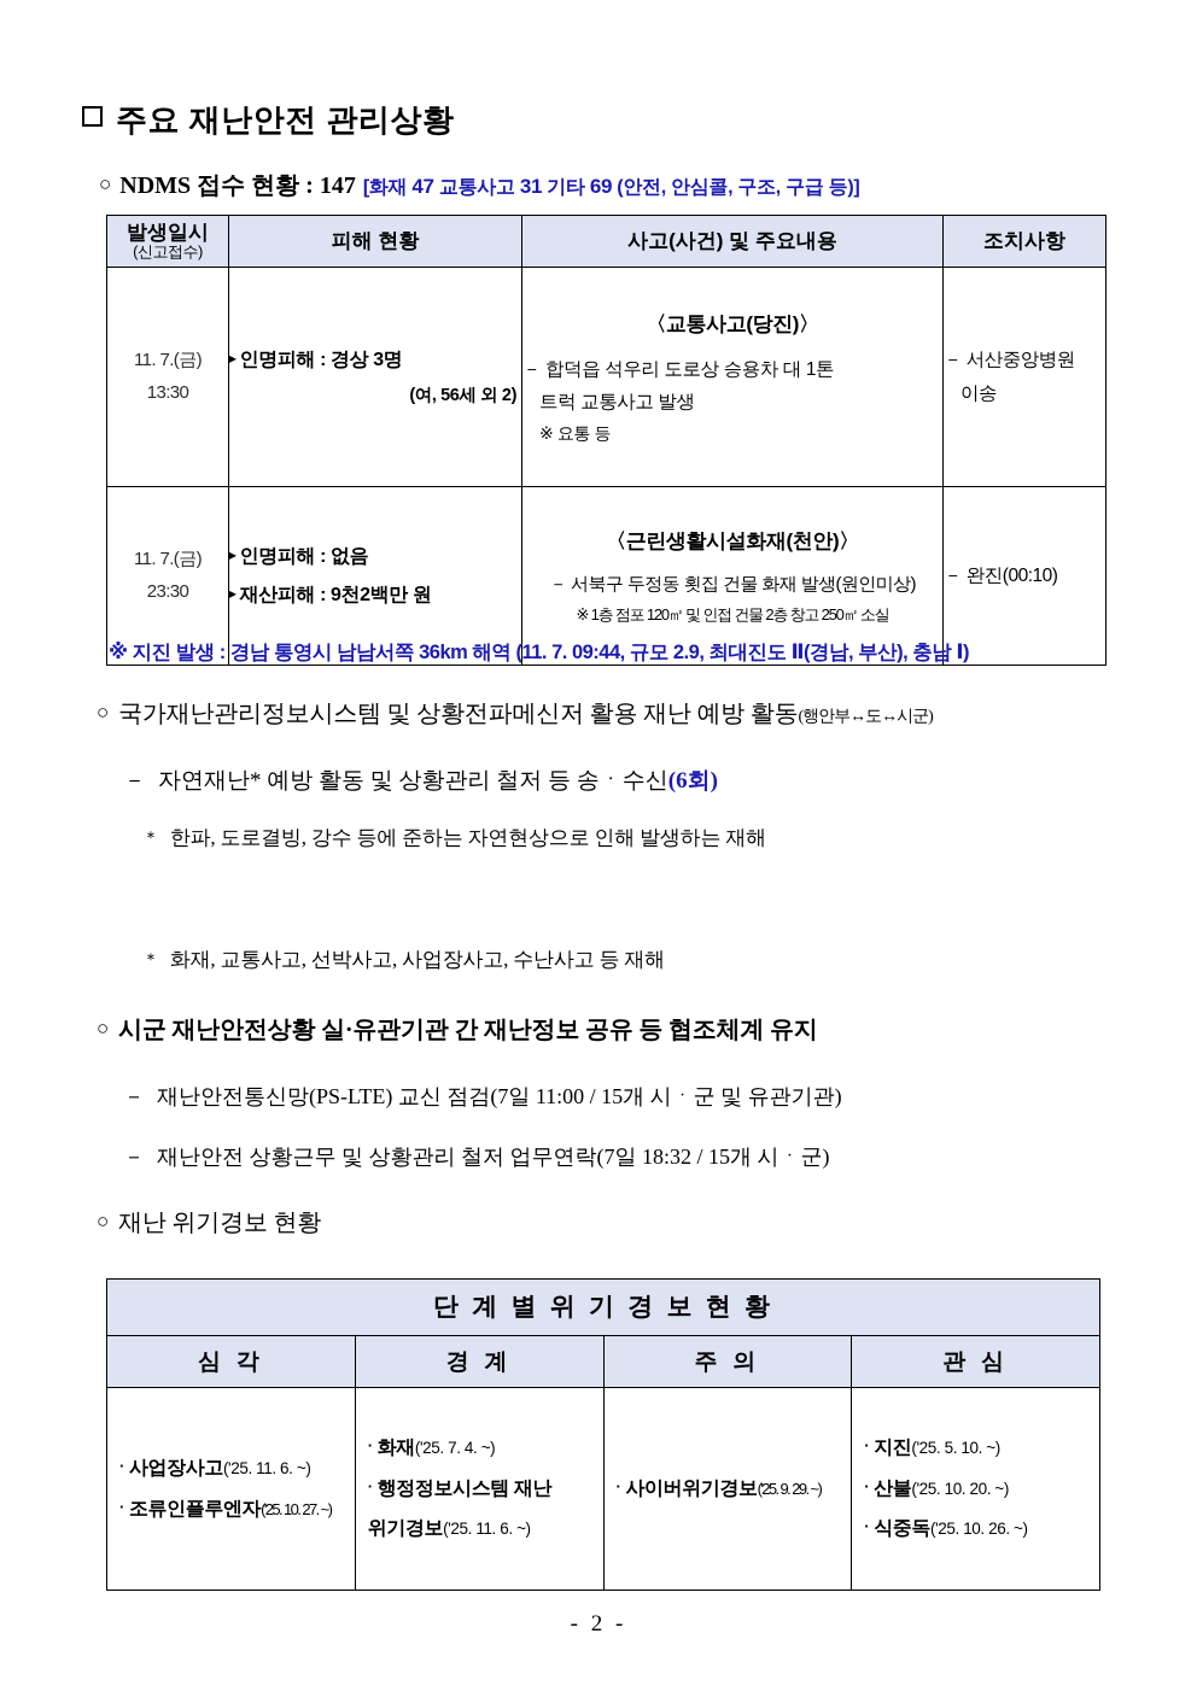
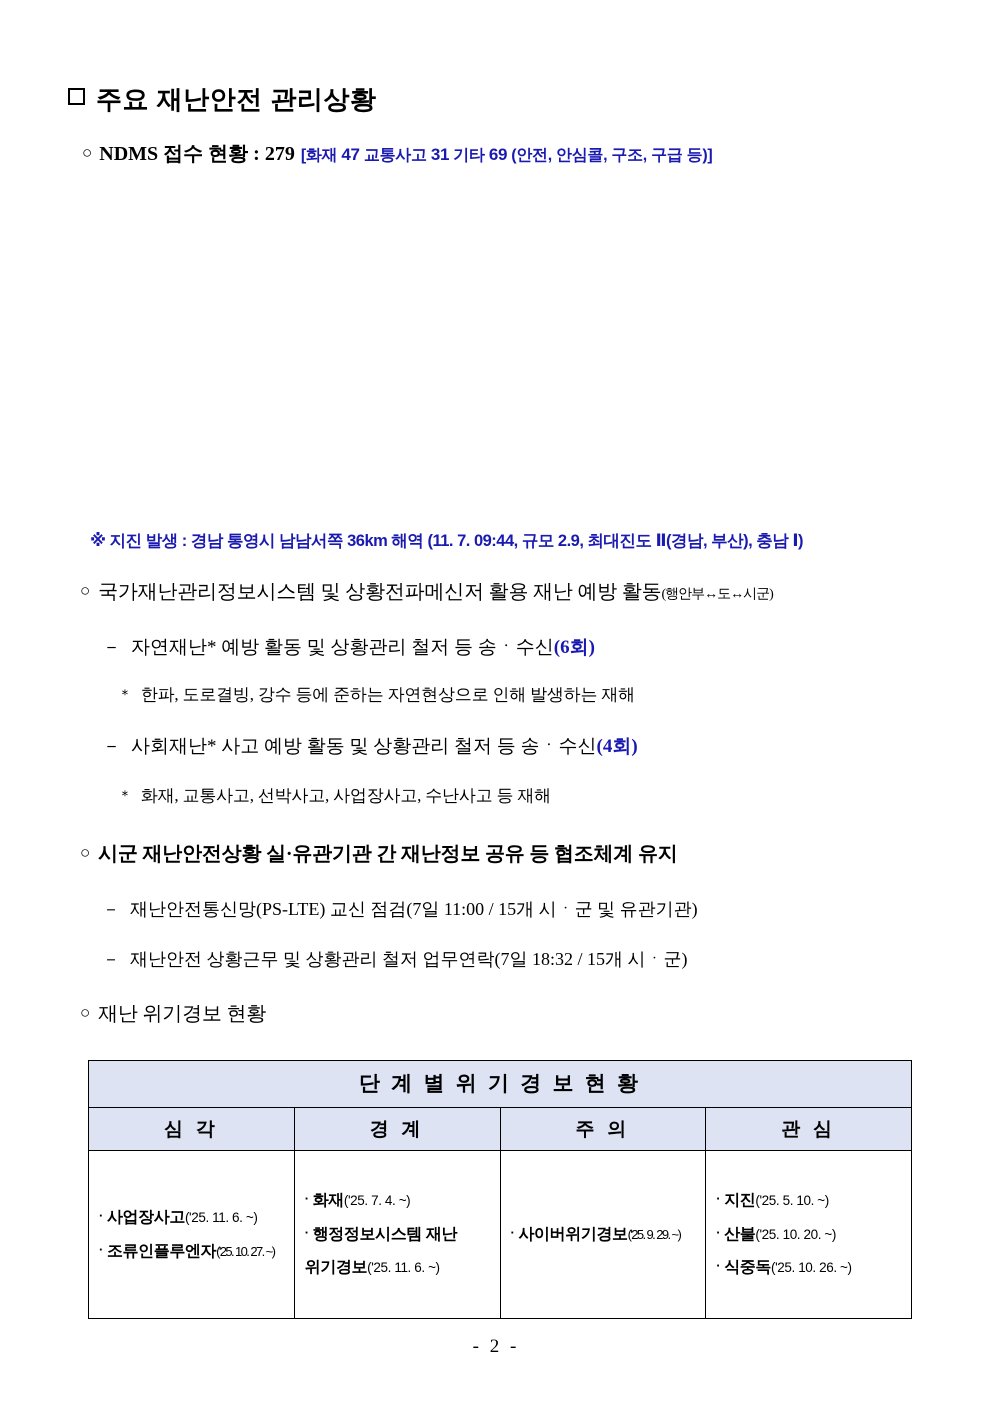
  주요 재난안전 관리상황
- ○ NDMS 접수 현황 : 147 [화재 47 교통사고 31 기타 69 (안전, 안심콜, 구조, 구급 등)]
+ ○ NDMS 접수 현황 : 279 [화재 47 교통사고 31 기타 69 (안전, 안심콜, 구조, 구급 등)]
- 발생일시 (신고접수)	피해 현황	사고(사건) 및 주요내용	조치사항
- 11. 7.(금) 13:30	▸ 인명피해 : 경상 3명 (여, 56세 외 2)	〈교통사고(당진)〉 － 합덕읍 석우리 도로상 승용차 대 1톤 트럭 교통사고 발생 ※ 요통 등	－ 서산중앙병원 이송
- 11. 7.(금) 23:30	▸ 인명피해 : 없음 ▸ 재산피해 : 9천2백만 원	〈근린생활시설화재(천안)〉 － 서북구 두정동 횟집 건물 화재 발생(원인미상) ※ 1층 점포 120㎡ 및 인접 건물 2층 창고 250㎡ 소실	－ 완진(00:10)
  ※ 지진 발생 : 경남 통영시 남남서쪽 36km 해역 (11. 7. 09:44, 규모 2.9, 최대진도 Ⅱ(경남, 부산), 충남 Ⅰ)
  ○ 국가재난관리정보시스템 및 상황전파메신저 활용 재난 예방 활동(행안부↔도↔시군)
  － 자연재난* 예방 활동 및 상황관리 철저 등 송ㆍ수신(6회)
  ＊ 한파, 도로결빙, 강수 등에 준하는 자연현상으로 인해 발생하는 재해
+ － 사회재난* 사고 예방 활동 및 상황관리 철저 등 송ㆍ수신(4회)
  ＊ 화재, 교통사고, 선박사고, 사업장사고, 수난사고 등 재해
  ○ 시군 재난안전상황 실·유관기관 간 재난정보 공유 등 협조체계 유지
  － 재난안전통신망(PS-LTE) 교신 점검(7일 11:00 / 15개 시ㆍ군 및 유관기관)
  － 재난안전 상황근무 및 상황관리 철저 업무연락(7일 18:32 / 15개 시ㆍ군)
  ○ 재난 위기경보 현황
  단 계 별 위 기 경 보 현 황
  심 각	경 계	주 의	관 심
  · 사업장사고('25. 11. 6. ~) · 조류인플루엔자('25. 10. 27. ~)	· 화재('25. 7. 4. ~) · 행정정보시스템 재난 위기경보('25. 11. 6. ~)	· 사이버위기경보('25. 9. 29. ~)	· 지진('25. 5. 10. ~) · 산불('25. 10. 20. ~) · 식중독('25. 10. 26. ~)
  - 2 -
